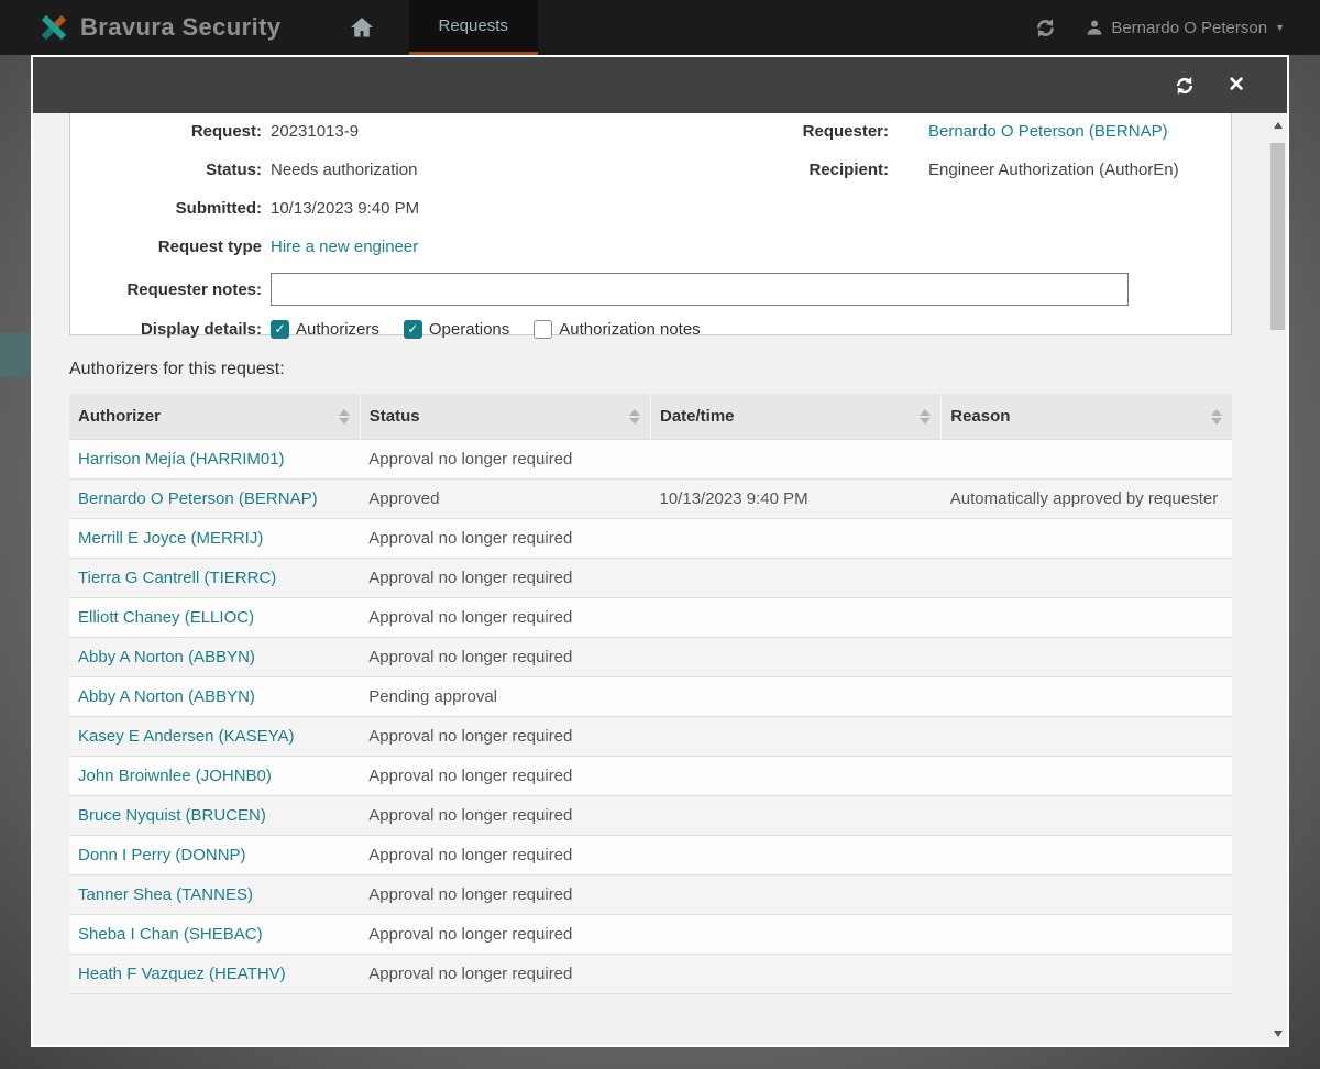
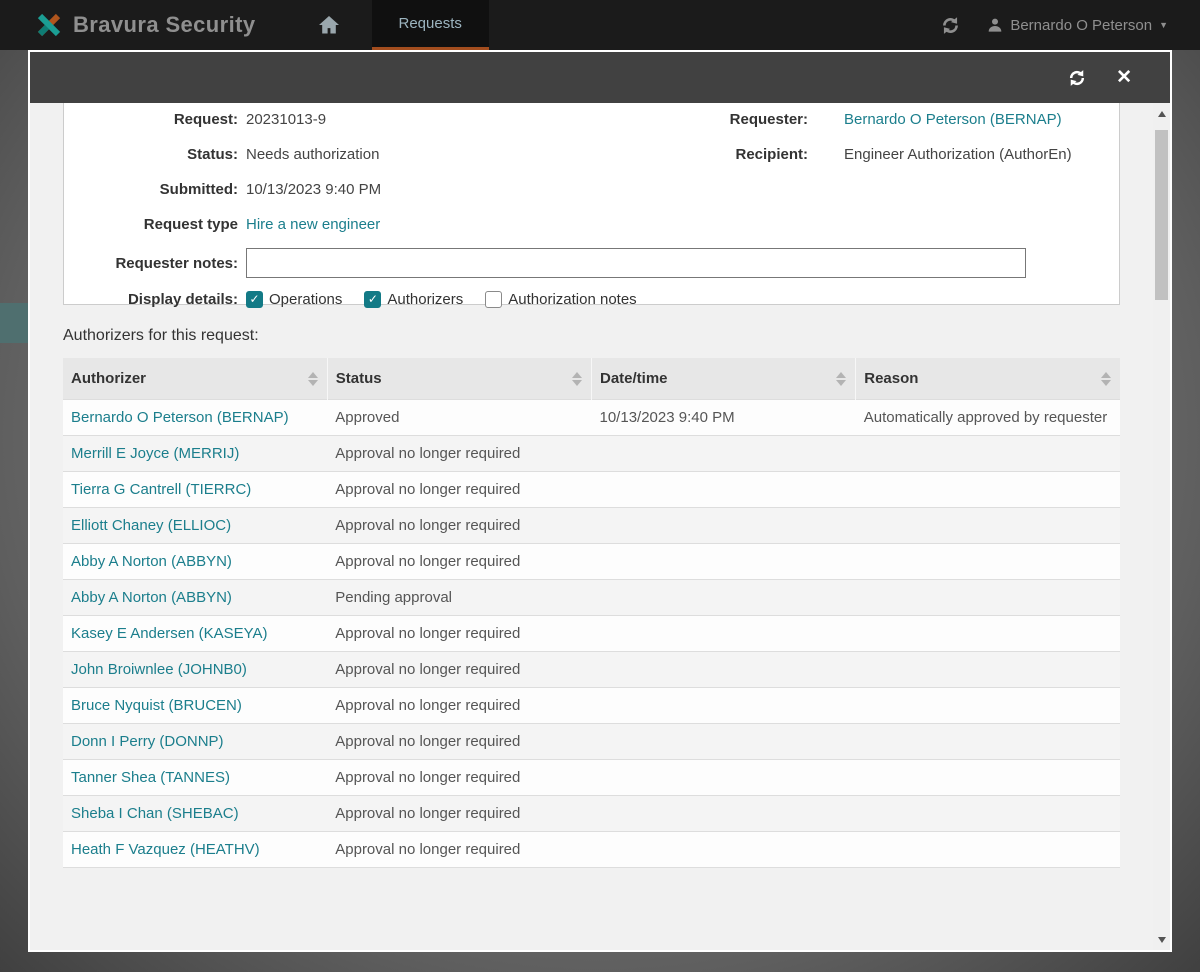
  Bravura Security
  Requests
  Bernardo O Peterson
  ▼
  ✕
  Request:
  20231013-9
  Requester:
  Bernardo O Peterson (BERNAP)
  Status:
  Needs authorization
  Recipient:
  Engineer Authorization (AuthorEn)
  Submitted:
  10/13/2023 9:40 PM
  Request type
  Hire a new engineer
  Requester notes:
  Display details:
  ✓
- Authorizers
+ Operations
  ✓
- Operations
+ Authorizers
  Authorization notes
  Authorizers for this request:
  Authorizer	Status	Date/time	Reason
- Harrison Mejía (HARRIM01)	Approval no longer required
  Bernardo O Peterson (BERNAP)	Approved	10/13/2023 9:40 PM	Automatically approved by requester
  Merrill E Joyce (MERRIJ)	Approval no longer required
  Tierra G Cantrell (TIERRC)	Approval no longer required
  Elliott Chaney (ELLIOC)	Approval no longer required
  Abby A Norton (ABBYN)	Approval no longer required
  Abby A Norton (ABBYN)	Pending approval
  Kasey E Andersen (KASEYA)	Approval no longer required
  John Broiwnlee (JOHNB0)	Approval no longer required
  Bruce Nyquist (BRUCEN)	Approval no longer required
  Donn I Perry (DONNP)	Approval no longer required
  Tanner Shea (TANNES)	Approval no longer required
  Sheba I Chan (SHEBAC)	Approval no longer required
  Heath F Vazquez (HEATHV)	Approval no longer required
